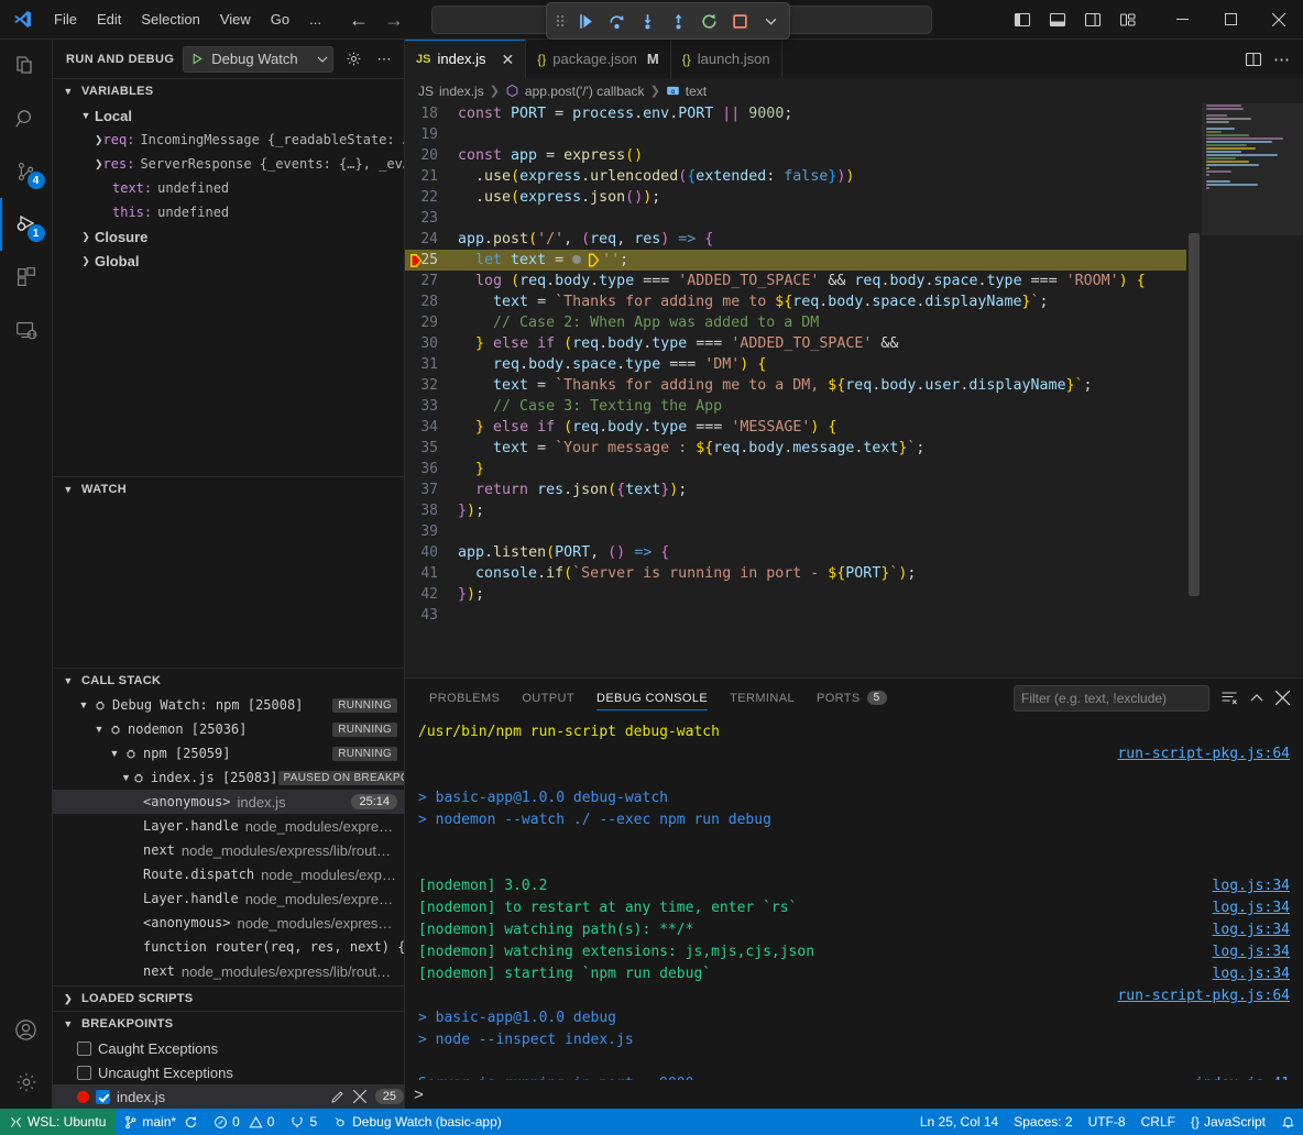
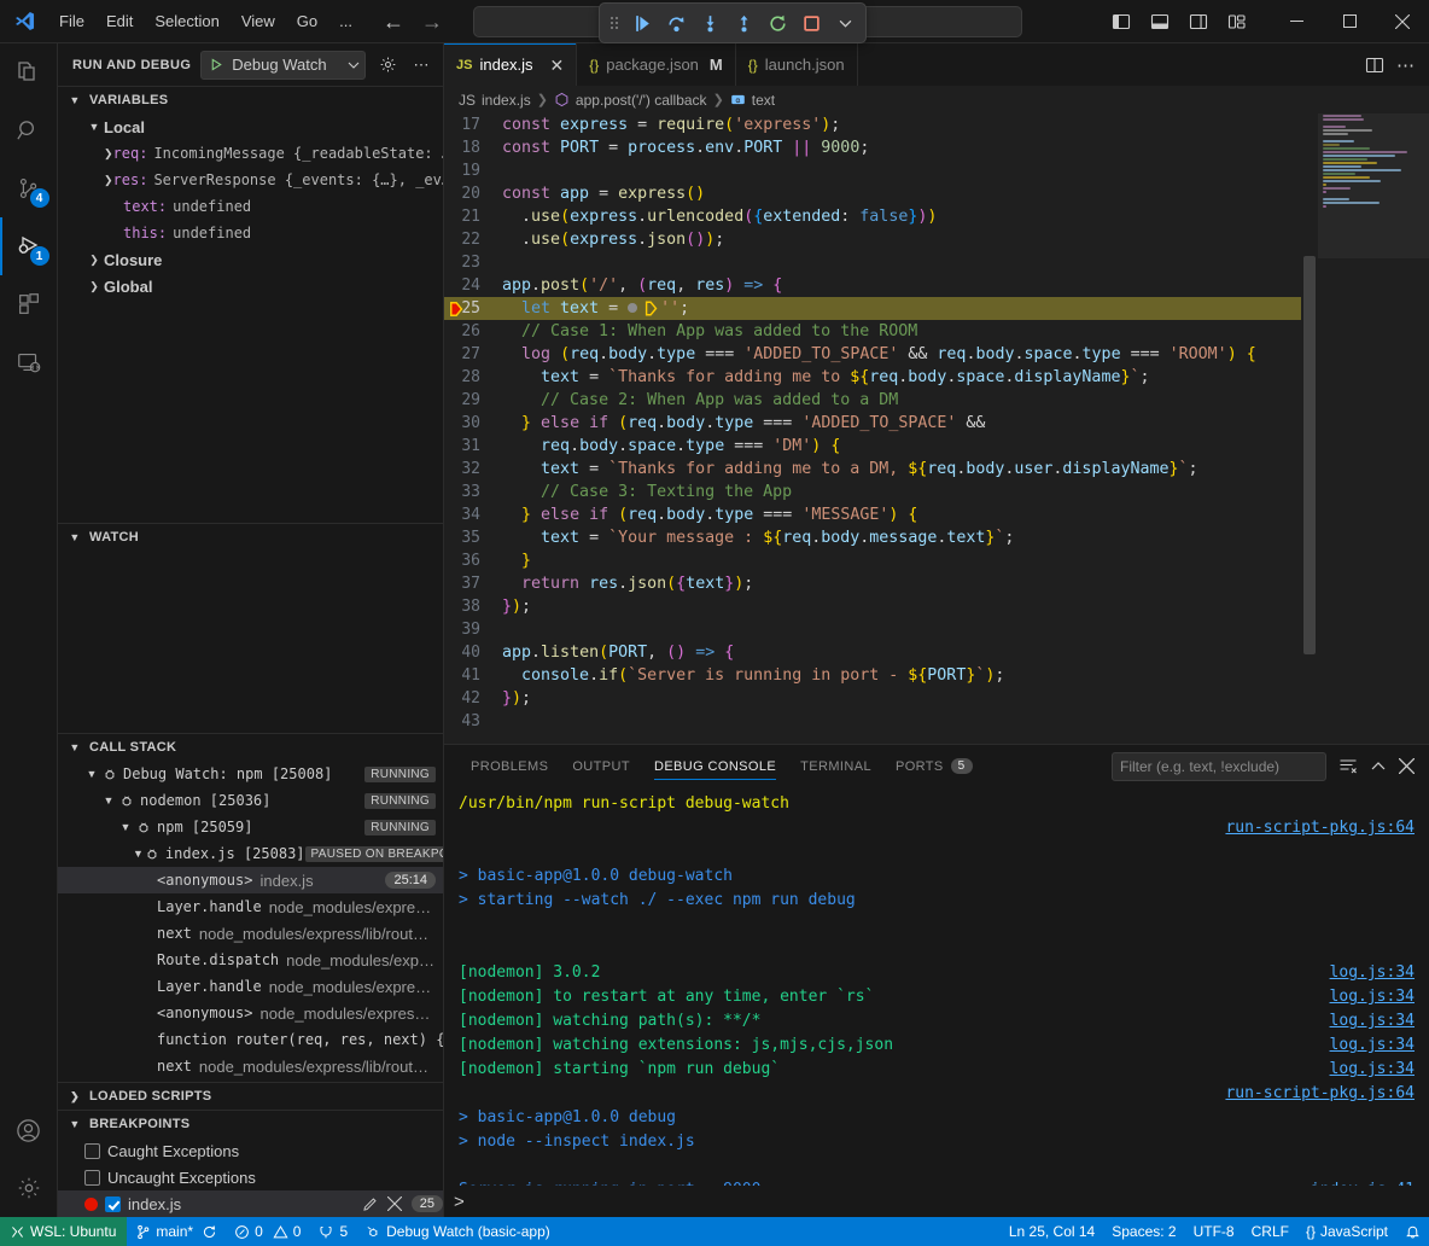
  File
  Edit
  Selection
  View
  Go
  ...
  ←
  →
  4
  1
  RUN AND DEBUG
  Debug Watch
  ⋯
  ▼
  VARIABLES
  ▼
  Local
  ❯
  req:
  IncomingMessage {_readableState:
  ❯
  res:
  ServerResponse {_events: {…}, _ev
  text:
  undefined
  this:
  undefined
  ❯
  Closure
  ❯
  Global
  ▼
  WATCH
  ▼
  CALL STACK
  ▼
  Debug Watch: npm [25008]
  RUNNING
  ▼
  nodemon [25036]
  RUNNING
  ▼
  npm [25059]
  RUNNING
  ▼
  index.js [25083]
  PAUSED ON BREAKP
  <anonymous>
  index.js
  25:14
  Layer.handle
  node_modules/expres…
  next
  node_modules/express/lib/rout…
  Route.dispatch
  node_modules/exp…
  Layer.handle
  node_modules/expres…
  <anonymous>
  node_modules/express…
  function router(req, res, next) {
  next
  node_modules/express/lib/rout…
  ❯
  LOADED SCRIPTS
  ▼
  BREAKPOINTS
  Caught Exceptions
  Uncaught Exceptions
  index.js
  25
  JS
  index.js
  ✕
  {}
  package.json
  M
  {}
  launch.json
  ⋯
  JS
  index.js
  ❯
  app.post('/') callback
  ❯
  α
  text
+ 17
+ const express = require('express');
  18
  const PORT = process.env.PORT || 9000;
  19
  20
  const app = express()
  21
  .use(express.urlencoded({extended: false}))
  22
  .use(express.json());
  23
  24
  app.post('/', (req, res) => {
  25
  let text = '';
+ 26
+ // Case 1: When App was added to the ROOM
  27
  log (req.body.type === 'ADDED_TO_SPACE' && req.body.space.type === 'ROOM') {
  28
  text = `Thanks for adding me to ${req.body.space.displayName}`;
  29
  // Case 2: When App was added to a DM
  30
  } else if (req.body.type === 'ADDED_TO_SPACE' &&
  31
  req.body.space.type === 'DM') {
  32
  text = `Thanks for adding me to a DM, ${req.body.user.displayName}`;
  33
  // Case 3: Texting the App
  34
  } else if (req.body.type === 'MESSAGE') {
  35
  text = `Your message : ${req.body.message.text}`;
  36
  }
  37
  return res.json({text});
  38
  });
  39
  40
  app.listen(PORT, () => {
  41
  console.if(`Server is running in port - ${PORT}`);
  42
  });
  43
  PROBLEMS
  OUTPUT
  DEBUG CONSOLE
  TERMINAL
  PORTS
  5
  Filter (e.g. text, !exclude)
  /usr/bin/npm run-script debug-watch
  run-script-pkg.js:64
  > basic-app@1.0.0 debug-watch
- > nodemon --watch ./ --exec npm run debug
+ > starting --watch ./ --exec npm run debug
  [nodemon] 3.0.2
  log.js:34
  [nodemon] to restart at any time, enter `rs`
  log.js:34
  [nodemon] watching path(s): **/*
  log.js:34
  [nodemon] watching extensions: js,mjs,cjs,json
  log.js:34
  [nodemon] starting `npm run debug`
  log.js:34
  run-script-pkg.js:64
  > basic-app@1.0.0 debug
  > node --inspect index.js
  >
  WSL: Ubuntu
  main*
  0
  0
  5
  Debug Watch (basic-app)
  Ln 25, Col 14
  Spaces: 2
  UTF-8
  CRLF
  {}
  JavaScript
